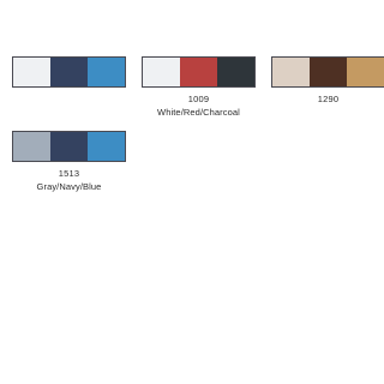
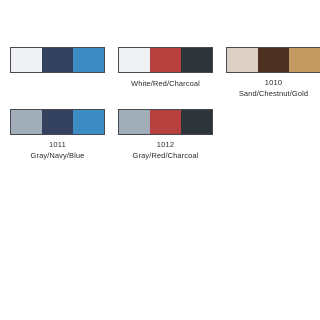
- 1009
  White/Red/Charcoal
- 1290
+ 1010
+ Sand/Chestnut/Gold
- 1513
+ 1011
  Gray/Navy/Blue
+ 1012
+ Gray/Red/Charcoal
